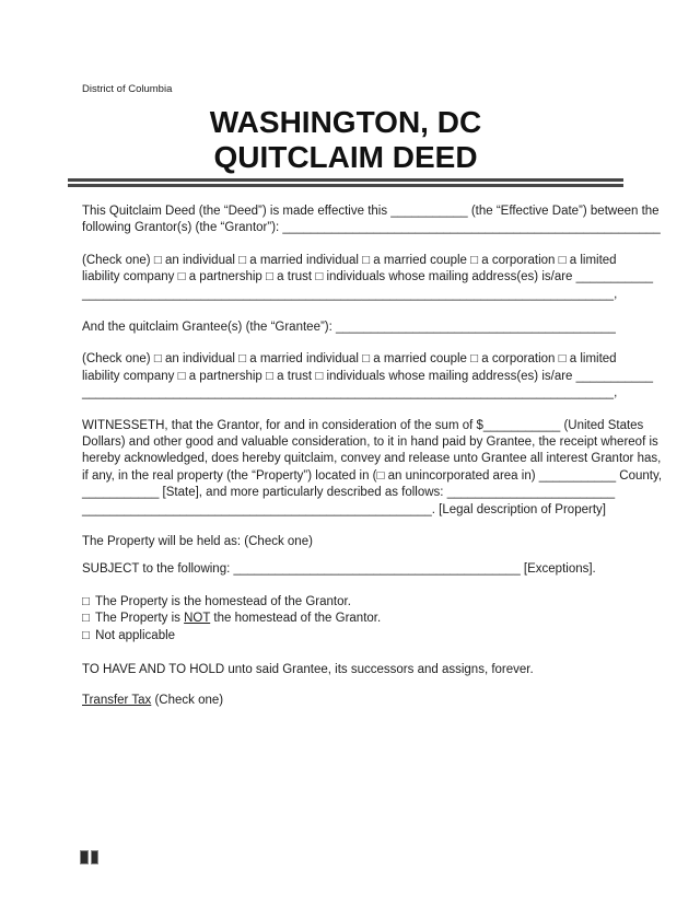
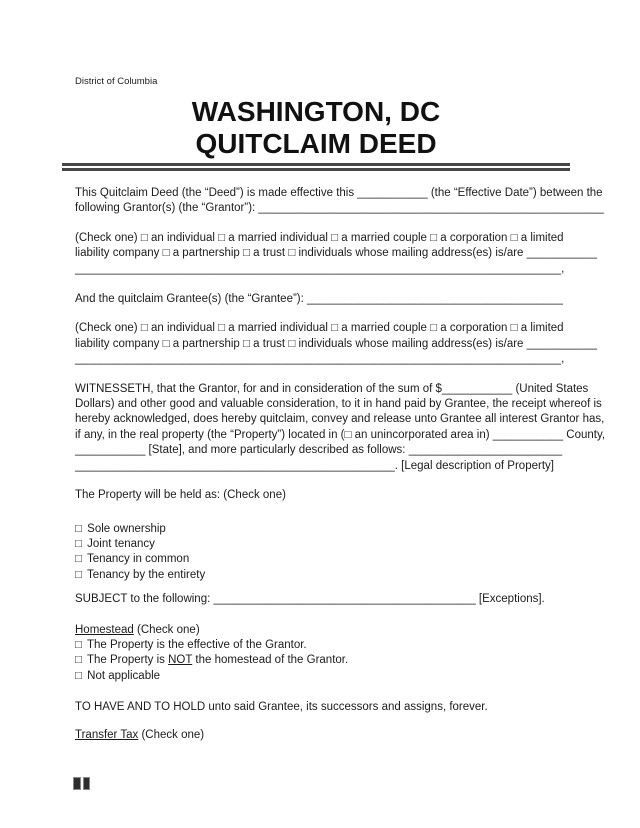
  District of Columbia
  WASHINGTON, DC
  QUITCLAIM DEED
  This Quitclaim Deed (the “Deed”) is made effective this ___________ (the “Effective Date”) between the
  following Grantor(s) (the “Grantor”): ______________________________________________________
  (Check one) □ an individual □ a married individual □ a married couple □ a corporation □ a limited
  liability company □ a partnership □ a trust □ individuals whose mailing address(es) is/are ___________
  ____________________________________________________________________________,
  And the quitclaim Grantee(s) (the “Grantee”): ________________________________________
  (Check one) □ an individual □ a married individual □ a married couple □ a corporation □ a limited
  liability company □ a partnership □ a trust □ individuals whose mailing address(es) is/are ___________
  ____________________________________________________________________________,
  WITNESSETH, that the Grantor, for and in consideration of the sum of $___________ (United States
  Dollars) and other good and valuable consideration, to it in hand paid by Grantee, the receipt whereof is
  hereby acknowledged, does hereby quitclaim, convey and release unto Grantee all interest Grantor has,
  if any, in the real property (the “Property”) located in (□ an unincorporated area in) ___________ County,
  ___________ [State], and more particularly described as follows: ________________________
  __________________________________________________. [Legal description of Property]
  The Property will be held as: (Check one)
+ □ Sole ownership
+ □ Joint tenancy
+ □ Tenancy in common
+ □ Tenancy by the entirety
  SUBJECT to the following: _________________________________________ [Exceptions].
+ Homestead (Check one)
- □ The Property is the homestead of the Grantor.
+ □ The Property is the effective of the Grantor.
  □ The Property is NOT the homestead of the Grantor.
  □ Not applicable
  TO HAVE AND TO HOLD unto said Grantee, its successors and assigns, forever.
  Transfer Tax (Check one)
